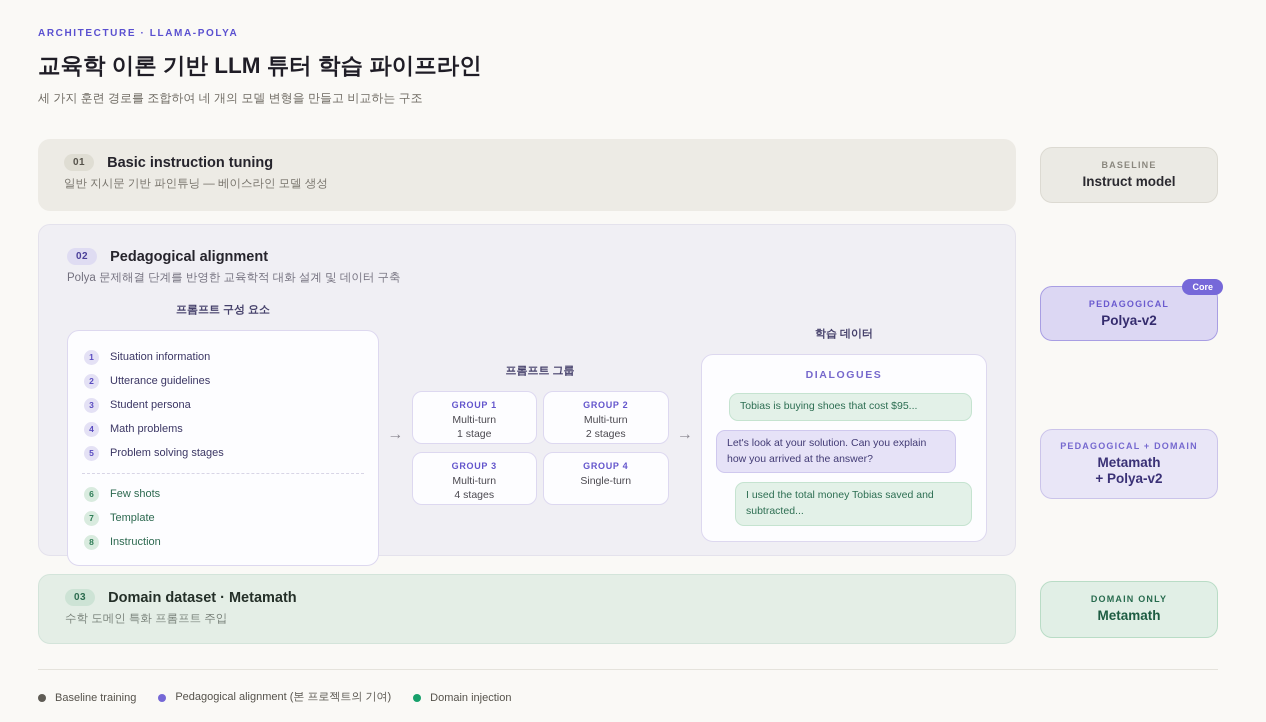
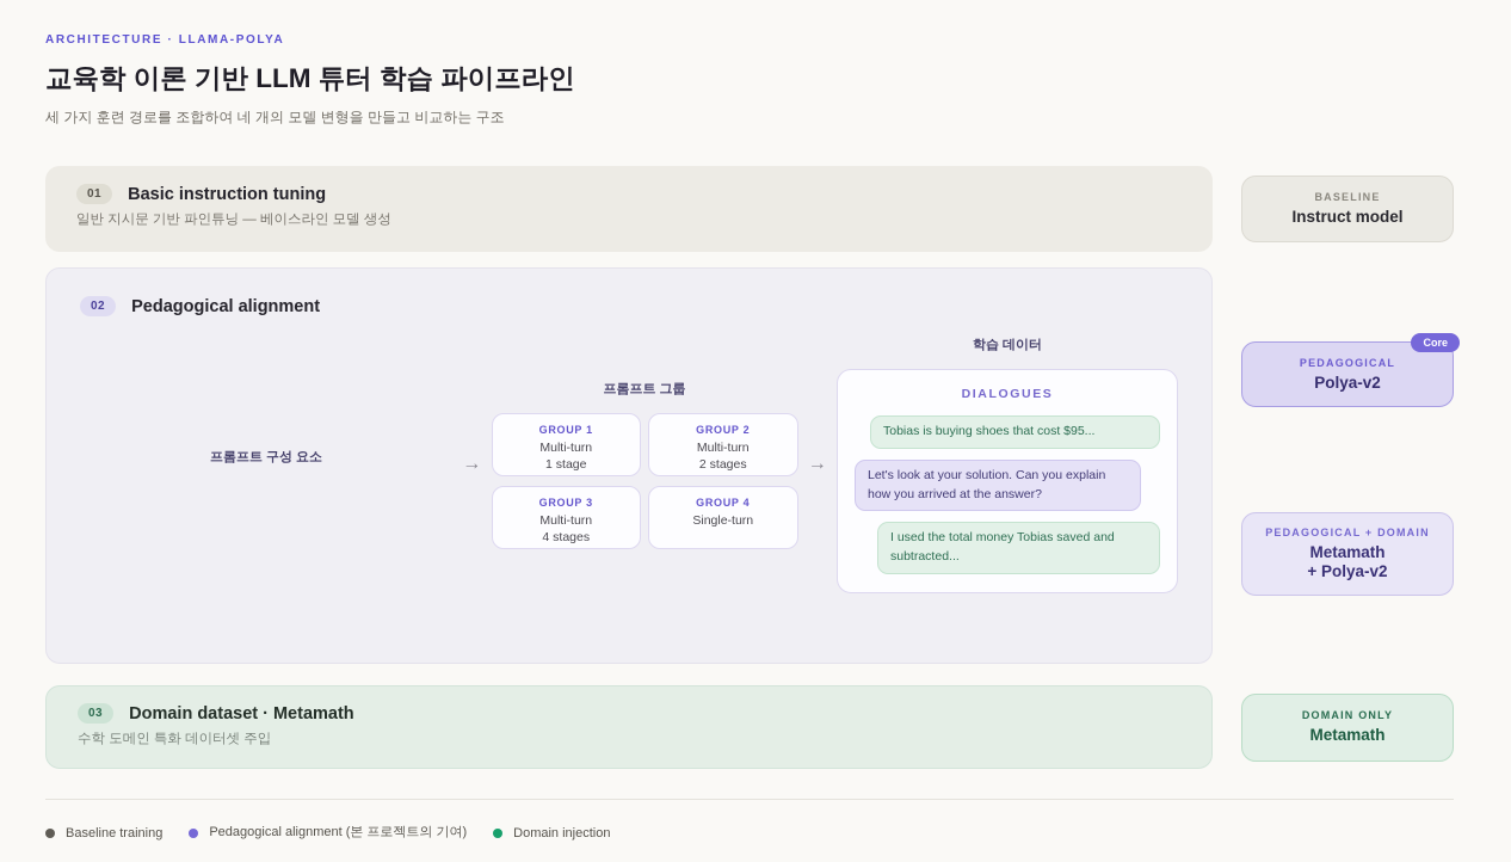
  ARCHITECTURE · LLAMA-POLYA
  교육학 이론 기반 LLM 튜터 학습 파이프라인
  세 가지 훈련 경로를 조합하여 네 개의 모델 변형을 만들고 비교하는 구조
  01
  Basic instruction tuning
  일반 지시문 기반 파인튜닝 — 베이스라인 모델 생성
  BASELINE
  Instruct model
  02
  Pedagogical alignment
- Polya 문제해결 단계를 반영한 교육학적 대화 설계 및 데이터 구축
  프롬프트 구성 요소
- 1
- Situation information
- 2
- Utterance guidelines
- 3
- Student persona
- 4
- Math problems
- 5
- Problem solving stages
- 6
- Few shots
- 7
- Template
- 8
- Instruction
  →
  프롬프트 그룹
  GROUP 1
  Multi-turn
  1 stage
  GROUP 2
  Multi-turn
  2 stages
  GROUP 3
  Multi-turn
  4 stages
  GROUP 4
  Single-turn
  →
  학습 데이터
  DIALOGUES
  Tobias is buying shoes that cost $95...
  Let's look at your solution. Can you explain how you arrived at the answer?
  I used the total money Tobias saved and subtracted...
  Core
  PEDAGOGICAL
  Polya-v2
  PEDAGOGICAL + DOMAIN
  Metamath
  + Polya-v2
  03
  Domain dataset · Metamath
- 수학 도메인 특화 프롬프트 주입
+ 수학 도메인 특화 데이터셋 주입
  DOMAIN ONLY
  Metamath
  Baseline training
  Pedagogical alignment (본 프로젝트의 기여)
  Domain injection
